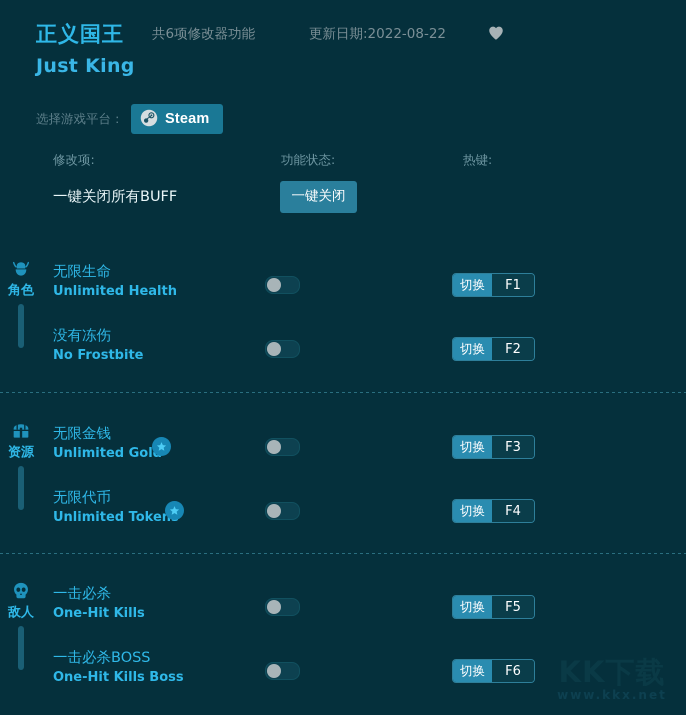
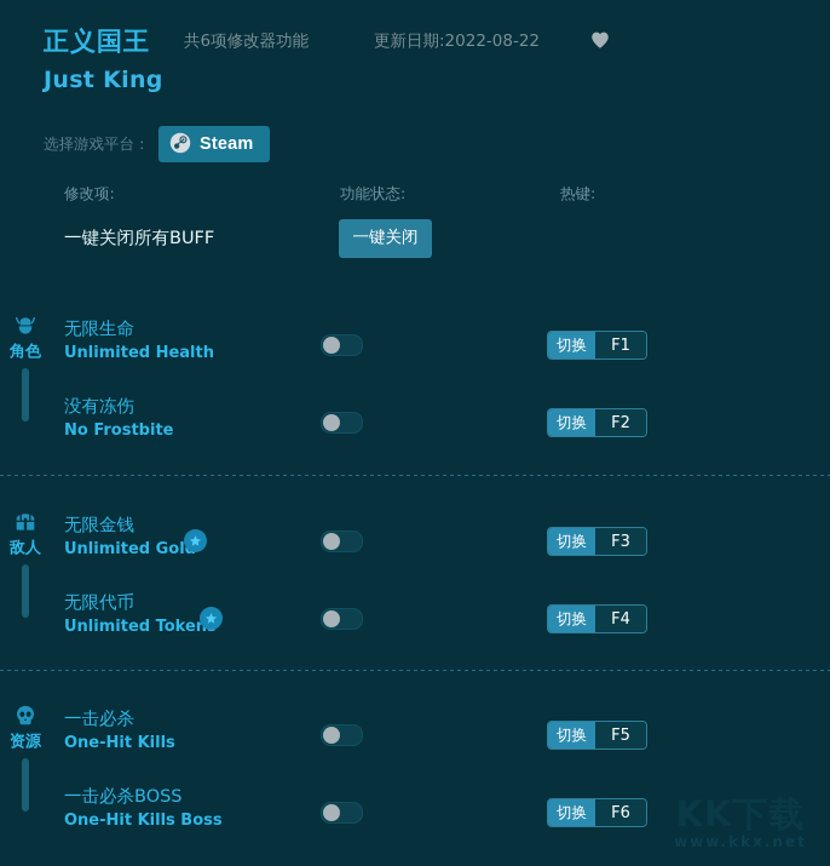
  正义国王
  共6项修改器功能
  更新日期:2022-08-22
  Just King
  选择游戏平台：
  Steam
  修改项:
  功能状态:
  热键:
  一键关闭所有BUFF
  一键关闭
  角色
  无限生命
  Unlimited Health
  切换
  F1
  没有冻伤
  No Frostbite
  切换
  F2
- 资源
+ 敌人
  无限金钱
  Unlimited Gol
  切换
  F3
  无限代币
  Unlimited Token
  切换
  F4
- 敌人
+ 资源
  一击必杀
  One-Hit Kills
  切换
  F5
  一击必杀BOSS
  One-Hit Kills Boss
  切换
  F6
